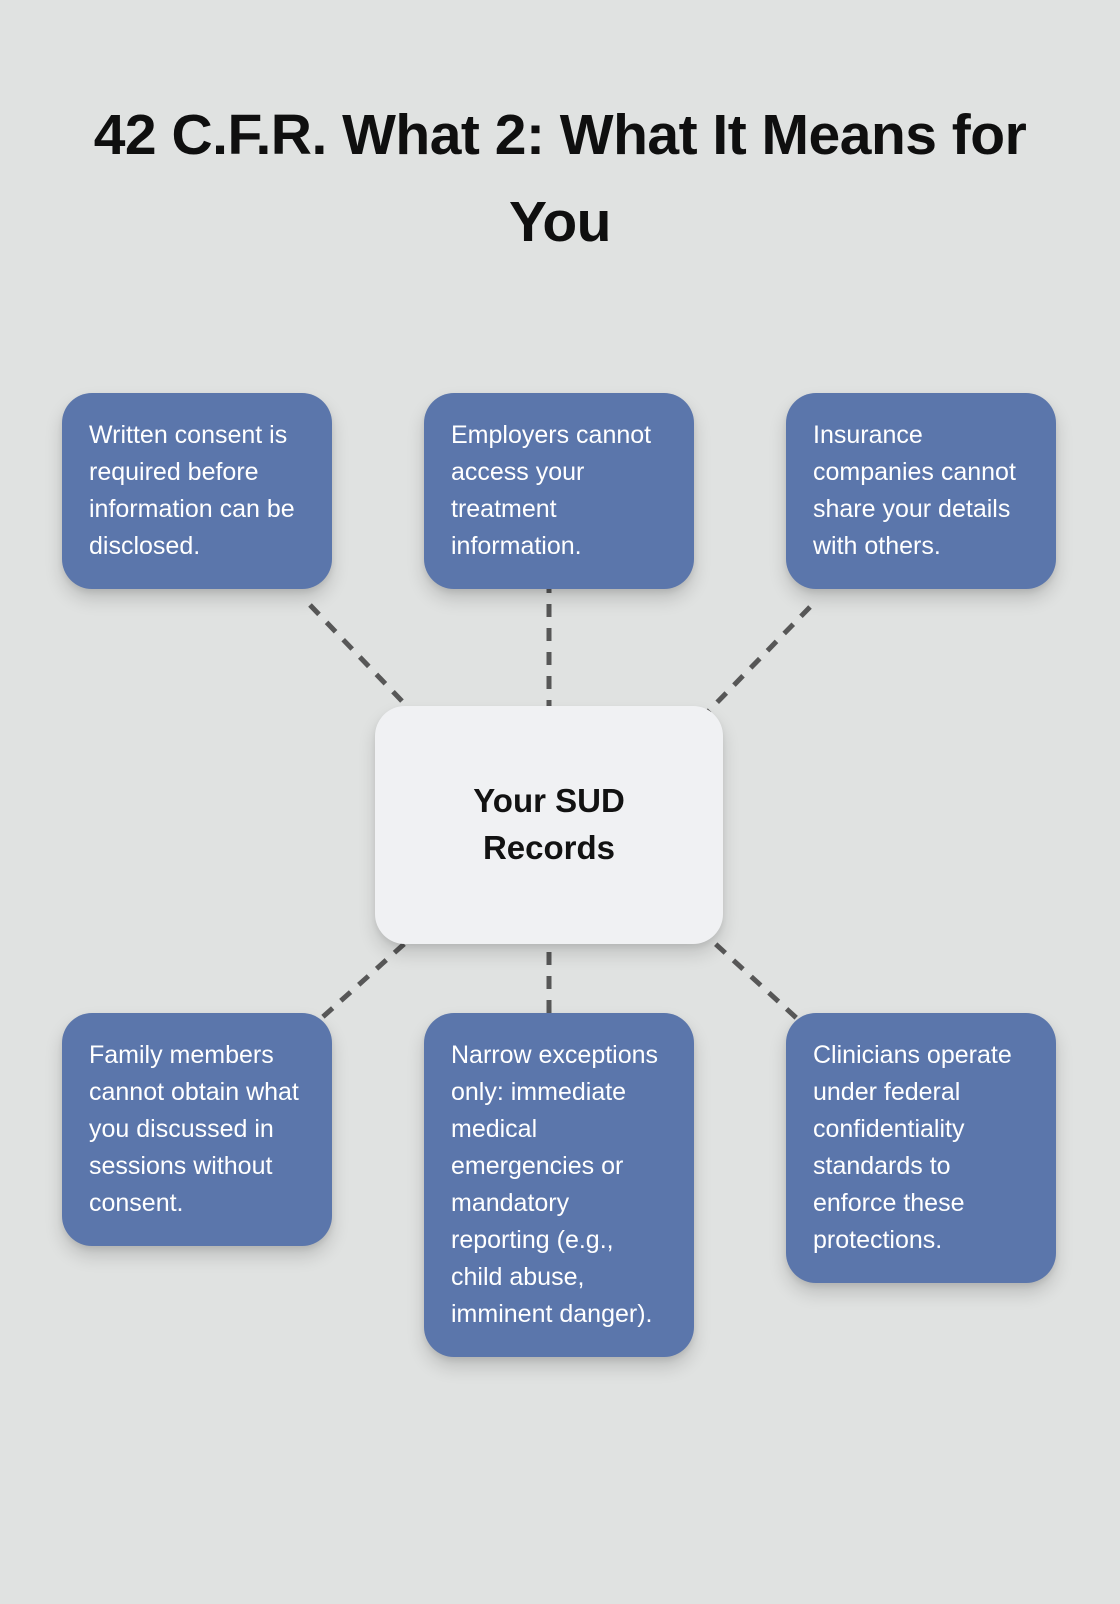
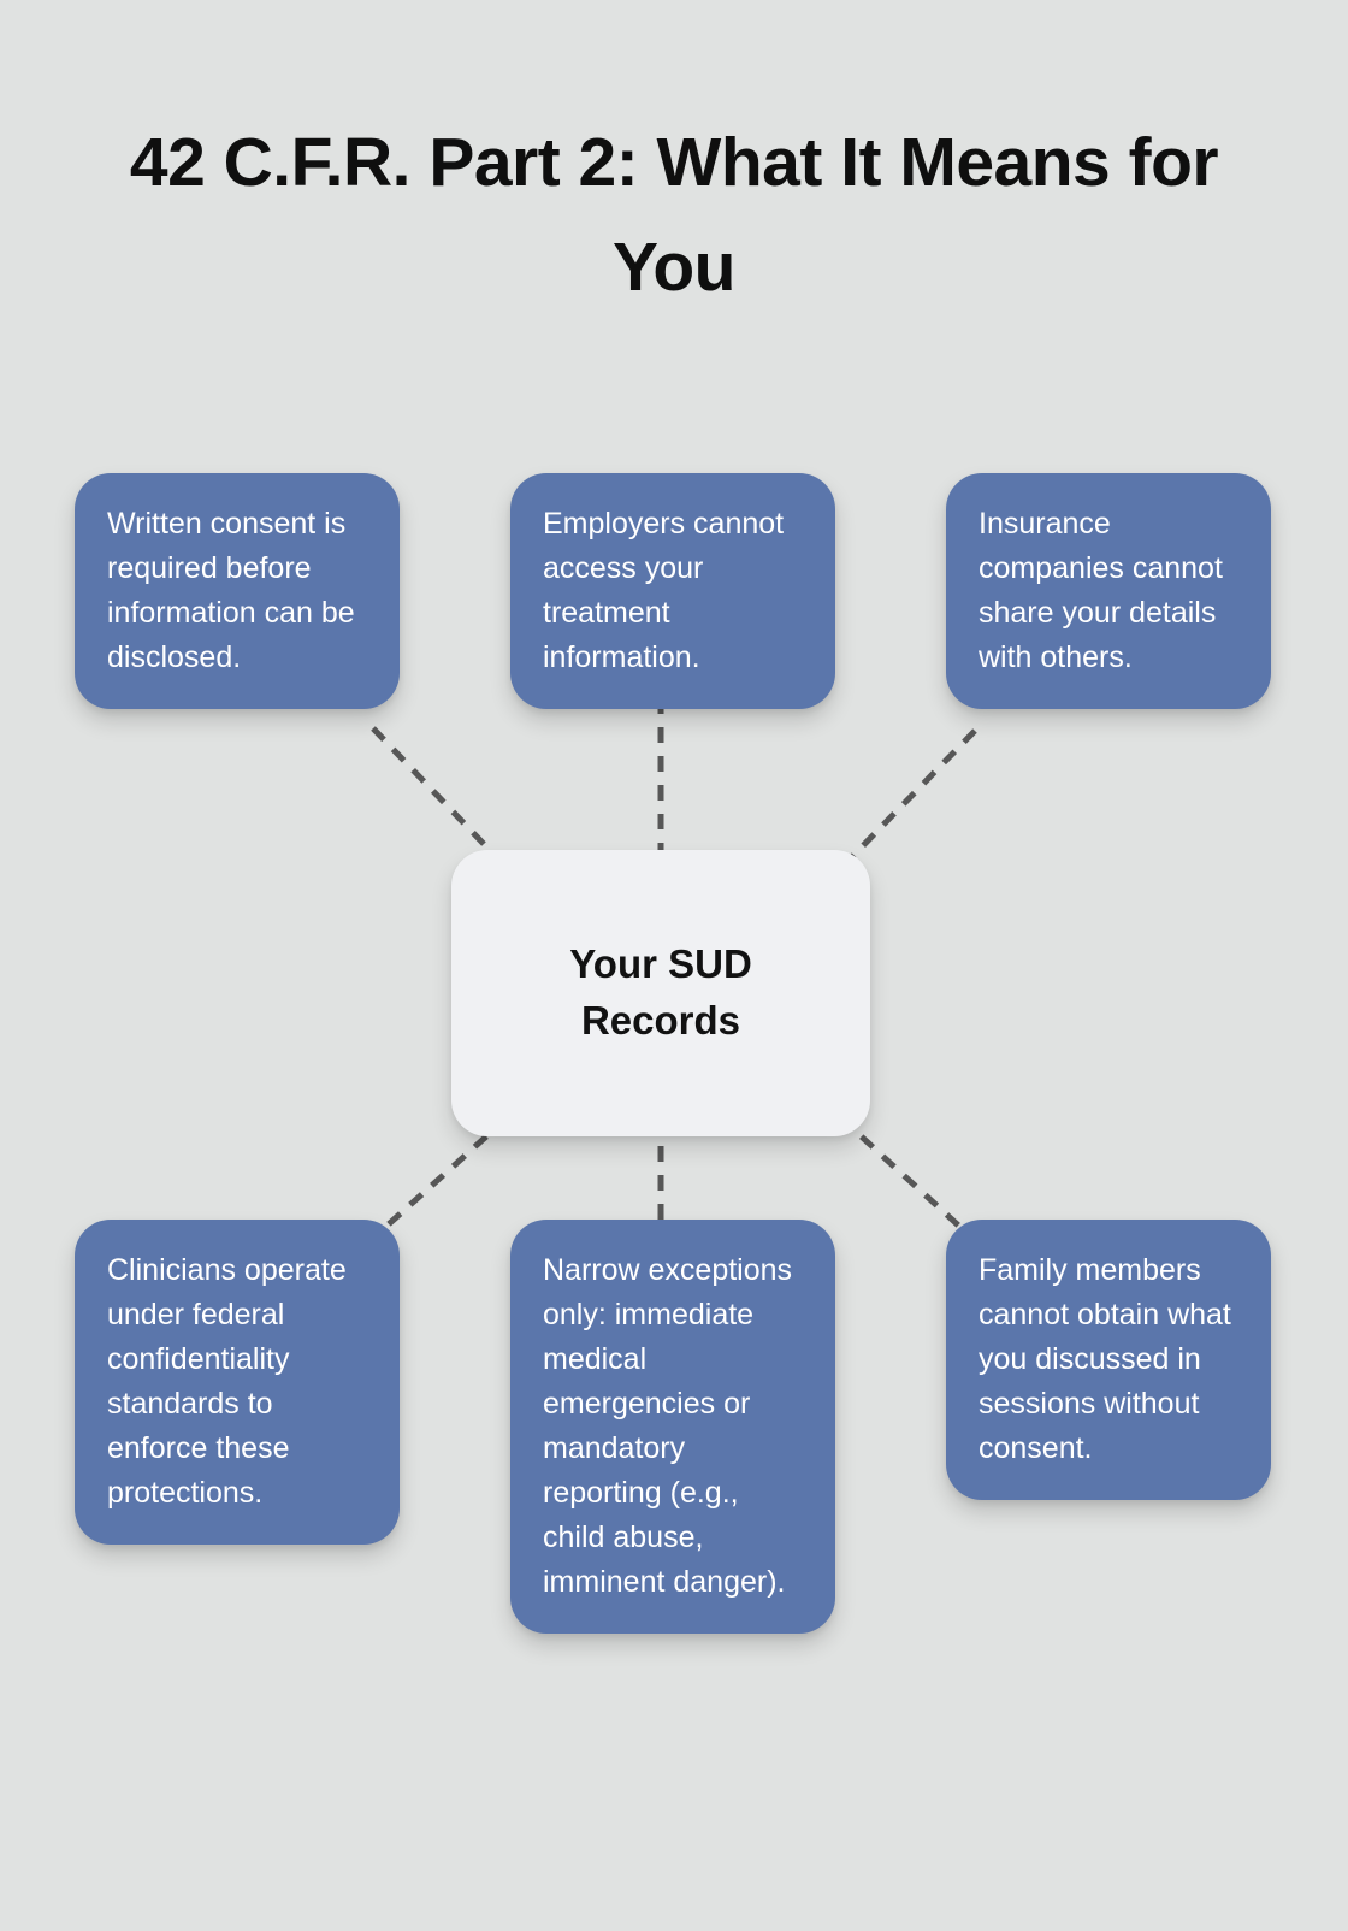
- 42 C.F.R. What 2: What It Means for You
+ 42 C.F.R. Part 2: What It Means for You
  Written consent is required before information can be disclosed.
  Employers cannot access your treatment information.
  Insurance companies cannot share your details with others.
  Your SUD Records
- Family members cannot obtain what you discussed in sessions without consent.
+ Clinicians operate under federal confidentiality standards to enforce these protections.
  Narrow exceptions only: immediate medical emergencies or mandatory reporting (e.g., child abuse, imminent danger).
- Clinicians operate under federal confidentiality standards to enforce these protections.
+ Family members cannot obtain what you discussed in sessions without consent.
